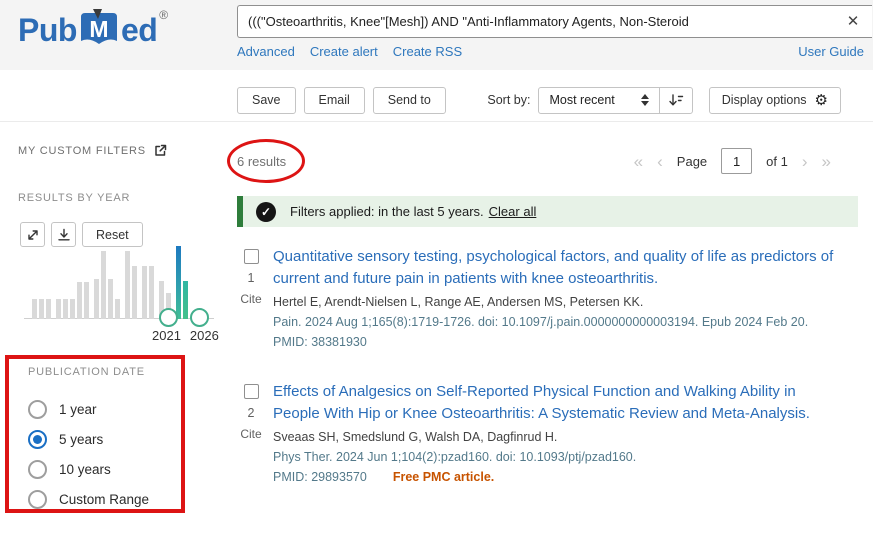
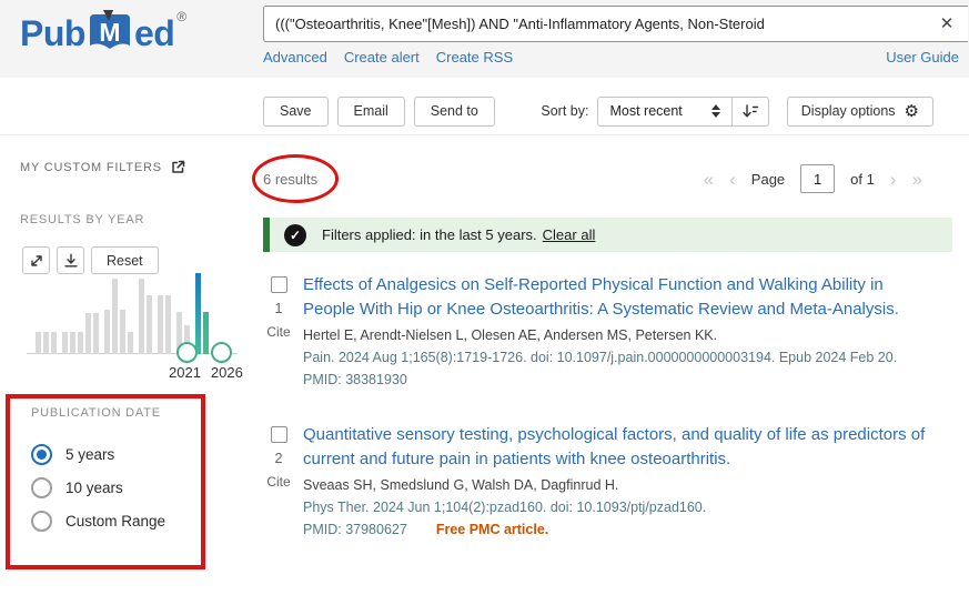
  Pub
  M
  ed
  ®
  ((("Osteoarthritis, Knee"[Mesh]) AND "Anti-Inflammatory Agents, Non-Steroid
  ✕
  Advanced
  Create alert
  Create RSS
  User Guide
  Save
  Email
  Send to
  Sort by:
  Most recent
  Display options
  ⚙
  6 results
  «
  ‹
  Page
  1
  of 1
  ›
  »
  ✓
  Filters applied: in the last 5 years.
  Clear all
  1
  Cite
- Quantitative sensory testing, psychological factors, and quality of life as predictors of current and future pain in patients with knee osteoarthritis.
+ Effects of Analgesics on Self-Reported Physical Function and Walking Ability in People With Hip or Knee Osteoarthritis: A Systematic Review and Meta-Analysis.
- Hertel E, Arendt-Nielsen L, Range AE, Andersen MS, Petersen KK.
+ Hertel E, Arendt-Nielsen L, Olesen AE, Andersen MS, Petersen KK.
  Pain. 2024 Aug 1;165(8):1719-1726. doi: 10.1097/j.pain.0000000000003194. Epub 2024 Feb 20.
  PMID: 38381930
  2
  Cite
- Effects of Analgesics on Self-Reported Physical Function and Walking Ability in People With Hip or Knee Osteoarthritis: A Systematic Review and Meta-Analysis.
+ Quantitative sensory testing, psychological factors, and quality of life as predictors of current and future pain in patients with knee osteoarthritis.
  Sveaas SH, Smedslund G, Walsh DA, Dagfinrud H.
  Phys Ther. 2024 Jun 1;104(2):pzad160. doi: 10.1093/ptj/pzad160.
- PMID: 29893570
+ PMID: 37980627
  Free PMC article.
  MY CUSTOM FILTERS
  RESULTS BY YEAR
  Reset
  2021
  2026
  PUBLICATION DATE
- 1 year
  5 years
  10 years
  Custom Range
